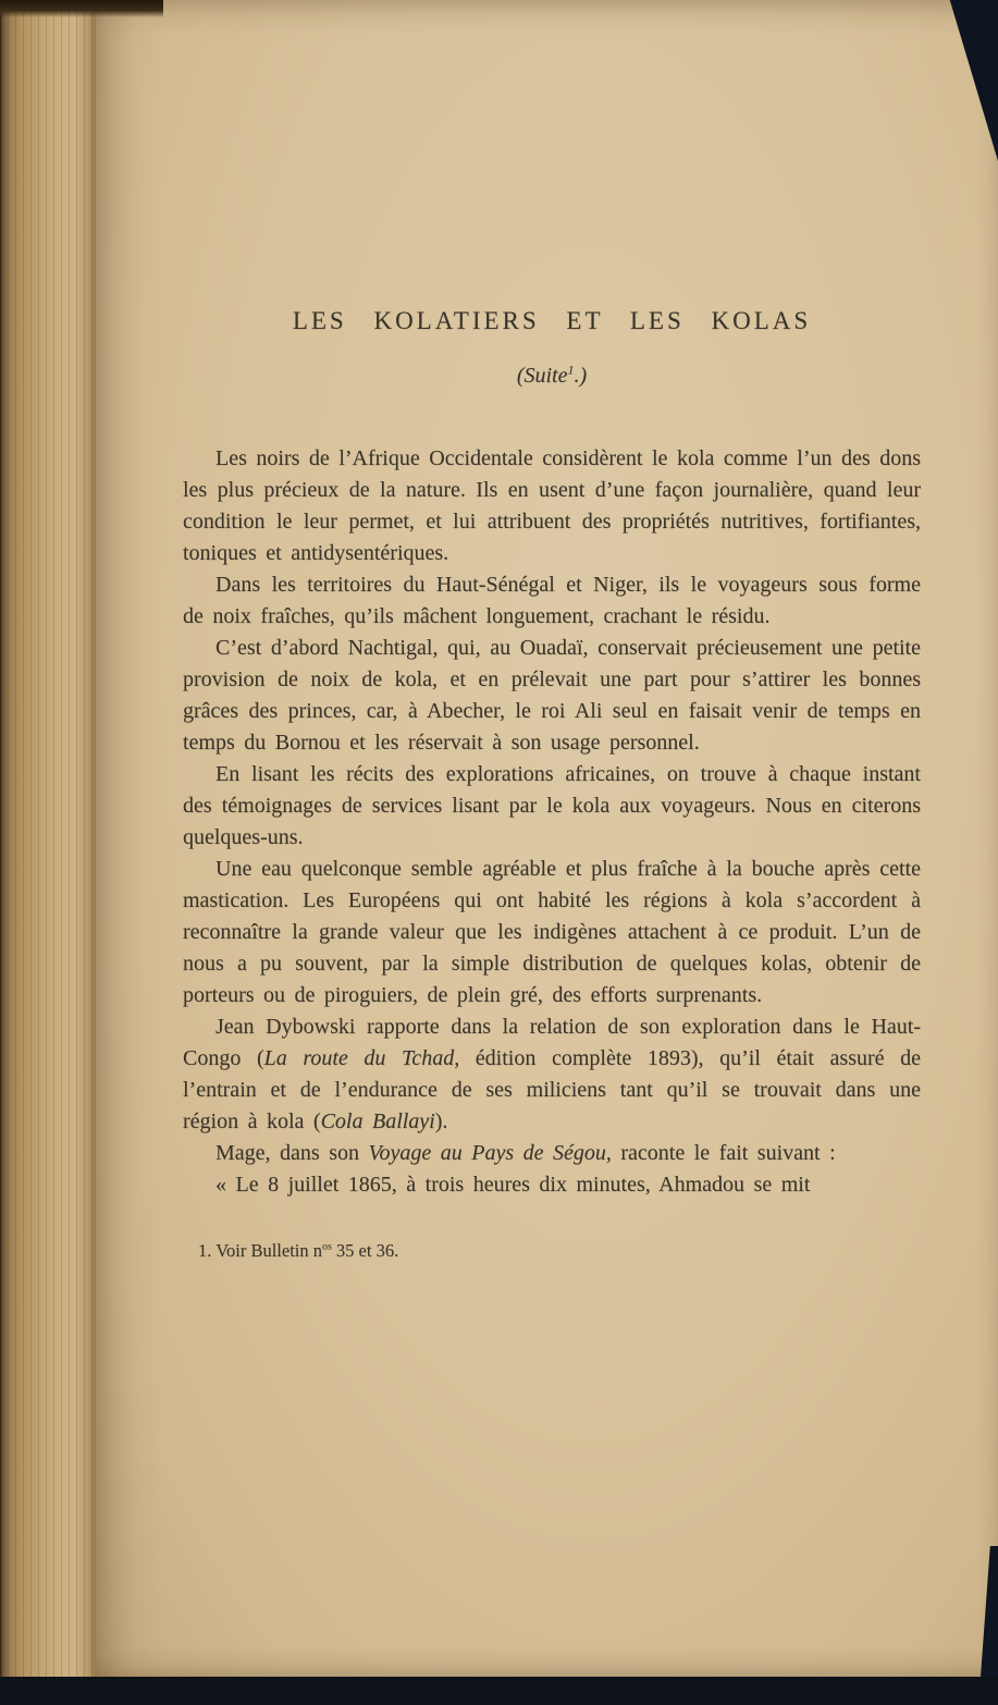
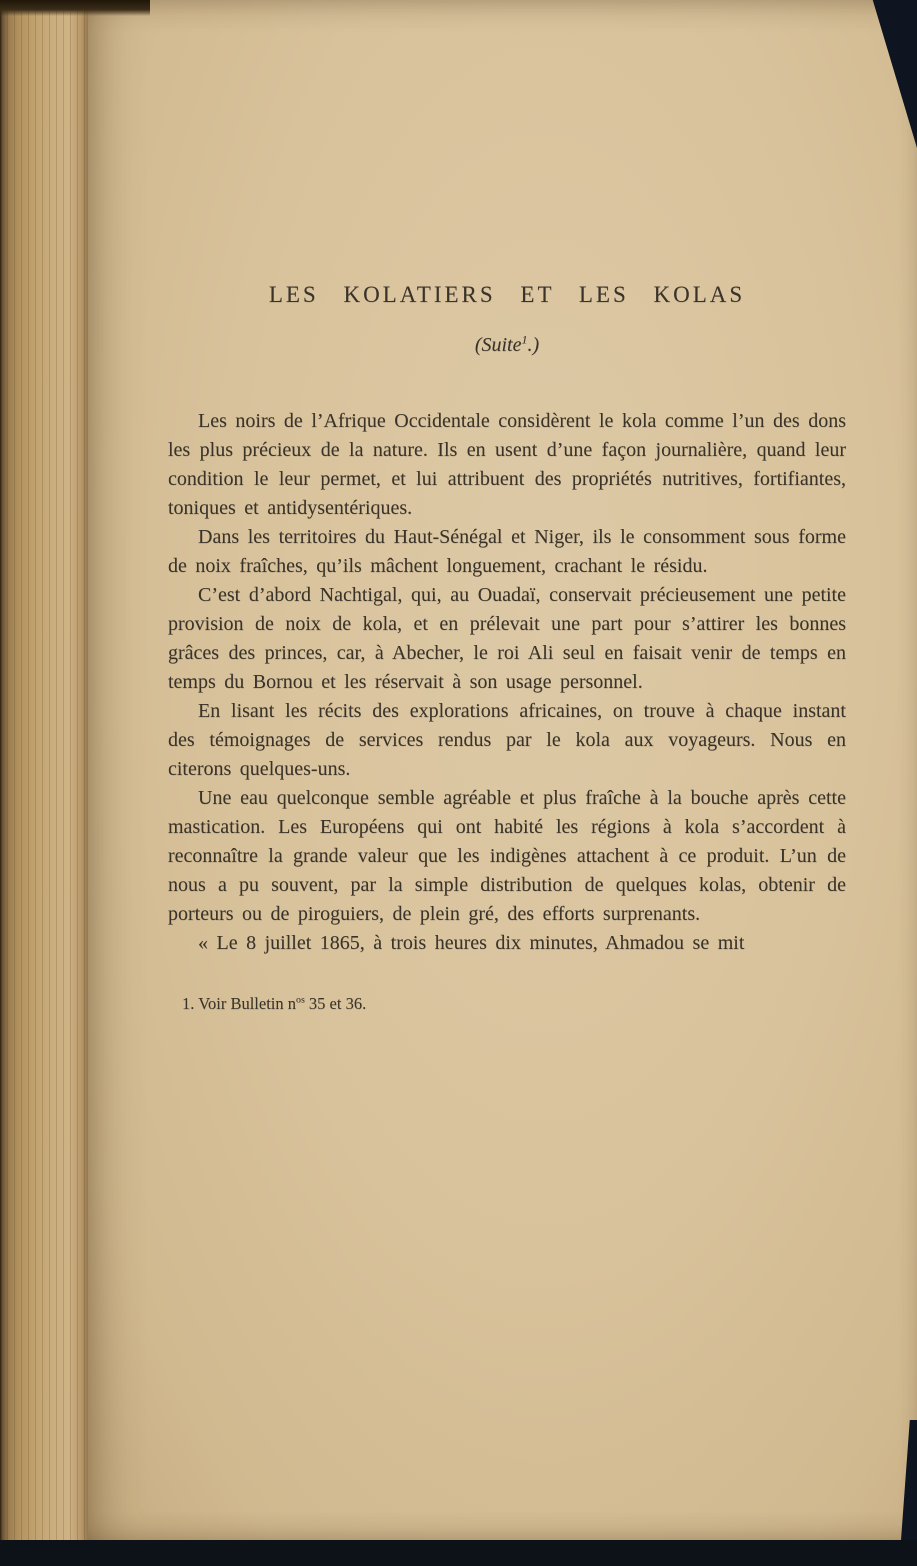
  LES KOLATIERS ET LES KOLAS
  (Suite1.)
  Les noirs de l’Afrique Occidentale considèrent le kola comme l’un des dons les plus précieux de la nature. Ils en usent d’une façon journalière, quand leur condition le leur permet, et lui attribuent des propriétés nutritives, fortifiantes, toniques et antidysentériques.
- Dans les territoires du Haut-Sénégal et Niger, ils le voyageurs sous forme de noix fraîches, qu’ils mâchent longuement, crachant le résidu.
+ Dans les territoires du Haut-Sénégal et Niger, ils le consomment sous forme de noix fraîches, qu’ils mâchent longuement, crachant le résidu.
  C’est d’abord Nachtigal, qui, au Ouadaï, conservait précieusement une petite provision de noix de kola, et en prélevait une part pour s’attirer les bonnes grâces des princes, car, à Abecher, le roi Ali seul en faisait venir de temps en temps du Bornou et les réservait à son usage personnel.
- En lisant les récits des explorations africaines, on trouve à chaque instant des témoignages de services lisant par le kola aux voyageurs. Nous en citerons quelques-uns.
+ En lisant les récits des explorations africaines, on trouve à chaque instant des témoignages de services rendus par le kola aux voyageurs. Nous en citerons quelques-uns.
  Une eau quelconque semble agréable et plus fraîche à la bouche après cette mastication. Les Européens qui ont habité les régions à kola s’accordent à reconnaître la grande valeur que les indigènes attachent à ce produit. L’un de nous a pu souvent, par la simple distribution de quelques kolas, obtenir de porteurs ou de piroguiers, de plein gré, des efforts surprenants.
- Jean Dybowski rapporte dans la relation de son exploration dans le Haut-Congo (La route du Tchad, édition complète 1893), qu’il était assuré de l’entrain et de l’endurance de ses miliciens tant qu’il se trouvait dans une région à kola (Cola Ballayi).
- Mage, dans son Voyage au Pays de Ségou, raconte le fait suivant :
  « Le 8 juillet 1865, à trois heures dix minutes, Ahmadou se mit
  1. Voir Bulletin nos 35 et 36.
